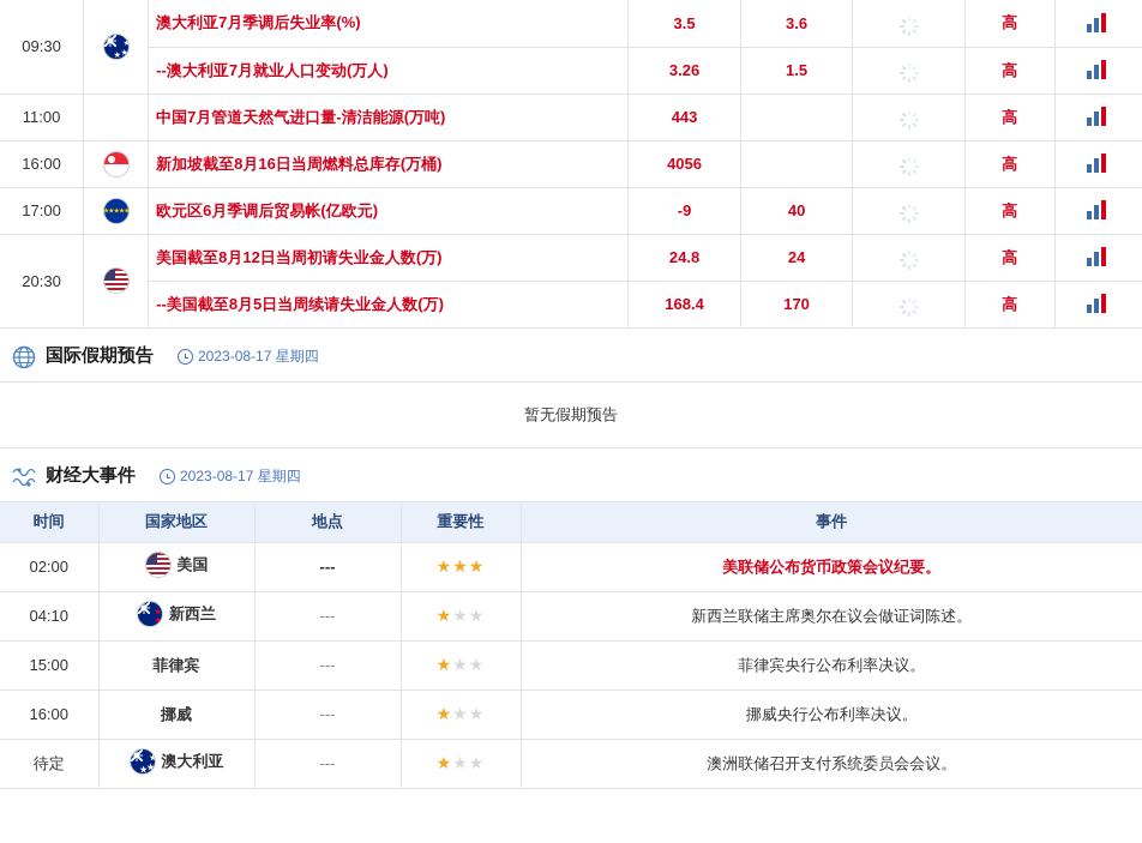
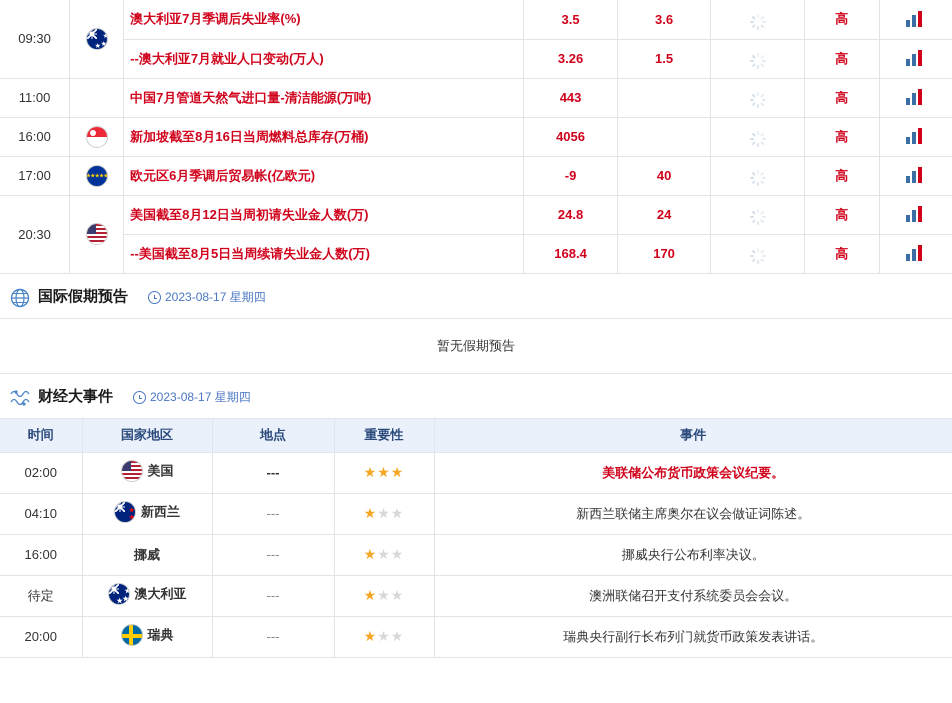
  09:30		澳大利亚7月季调后失业率(%)	3.5	3.6		高
  --澳大利亚7月就业人口变动(万人)	3.26	1.5		高
  11:00		中国7月管道天然气进口量-清洁能源(万吨)	443			高
  16:00		新加坡截至8月16日当周燃料总库存(万桶)	4056			高
  17:00		欧元区6月季调后贸易帐(亿欧元)	-9	40		高
  20:30		美国截至8月12日当周初请失业金人数(万)	24.8	24		高
  --美国截至8月5日当周续请失业金人数(万)	168.4	170		高
  国际假期预告
  2023-08-17 星期四
  暂无假期预告
  财经大事件
  2023-08-17 星期四
  时间	国家地区	地点	重要性	事件
  02:00	美国	---	★★★	美联储公布货币政策会议纪要。
  04:10	新西兰	---	★★★	新西兰联储主席奥尔在议会做证词陈述。
- 15:00	菲律宾	---	★★★	菲律宾央行公布利率决议。
  16:00	挪威	---	★★★	挪威央行公布利率决议。
  待定	澳大利亚	---	★★★	澳洲联储召开支付系统委员会会议。
+ 20:00	瑞典	---	★★★	瑞典央行副行长布列门就货币政策发表讲话。
